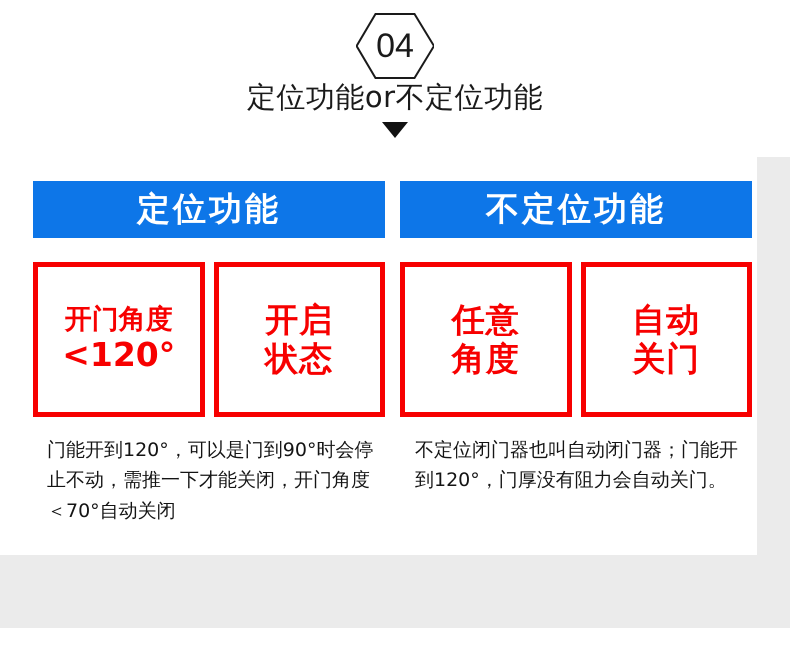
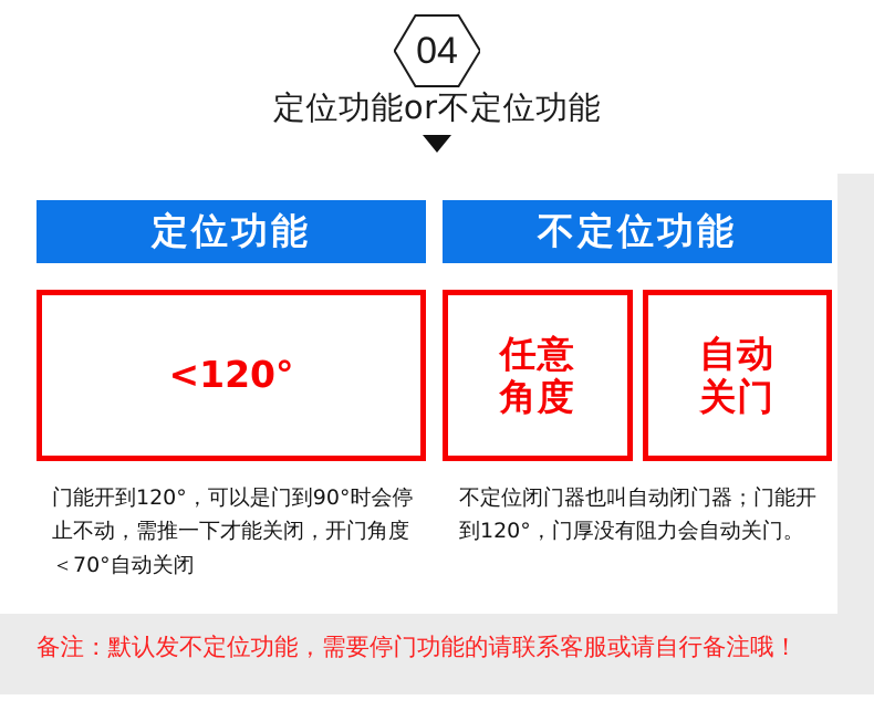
  04
  定位功能or不定位功能
  定位功能
- 开门角度
  <120°
- 开启
- 状态
  门能开到120°，可以是门到90°时会停止不动，需推一下才能关闭，开门角度＜70°自动关闭
  不定位功能
  任意
  角度
  自动
  关门
  不定位闭门器也叫自动闭门器；门能开到120°，门厚没有阻力会自动关门。
+ 备注：默认发不定位功能，需要停门功能的请联系客服或请自行备注哦！
